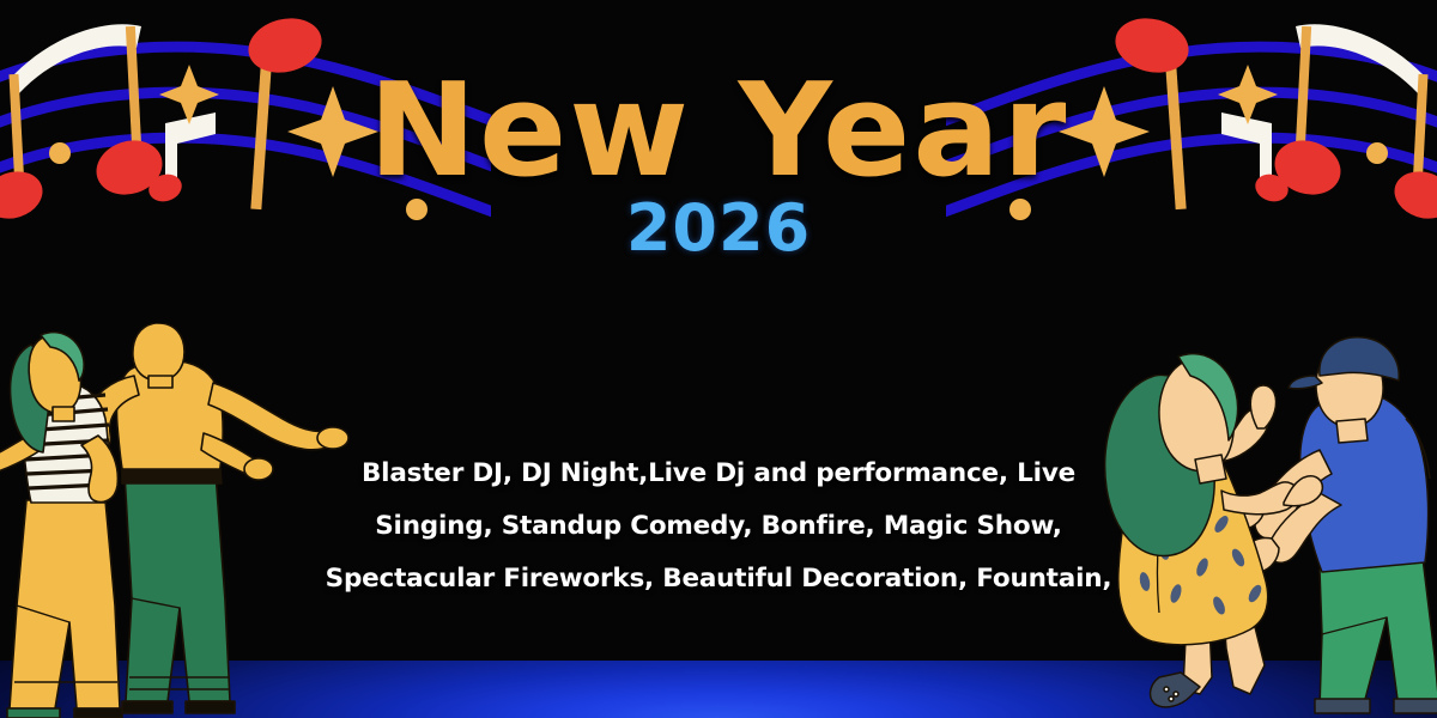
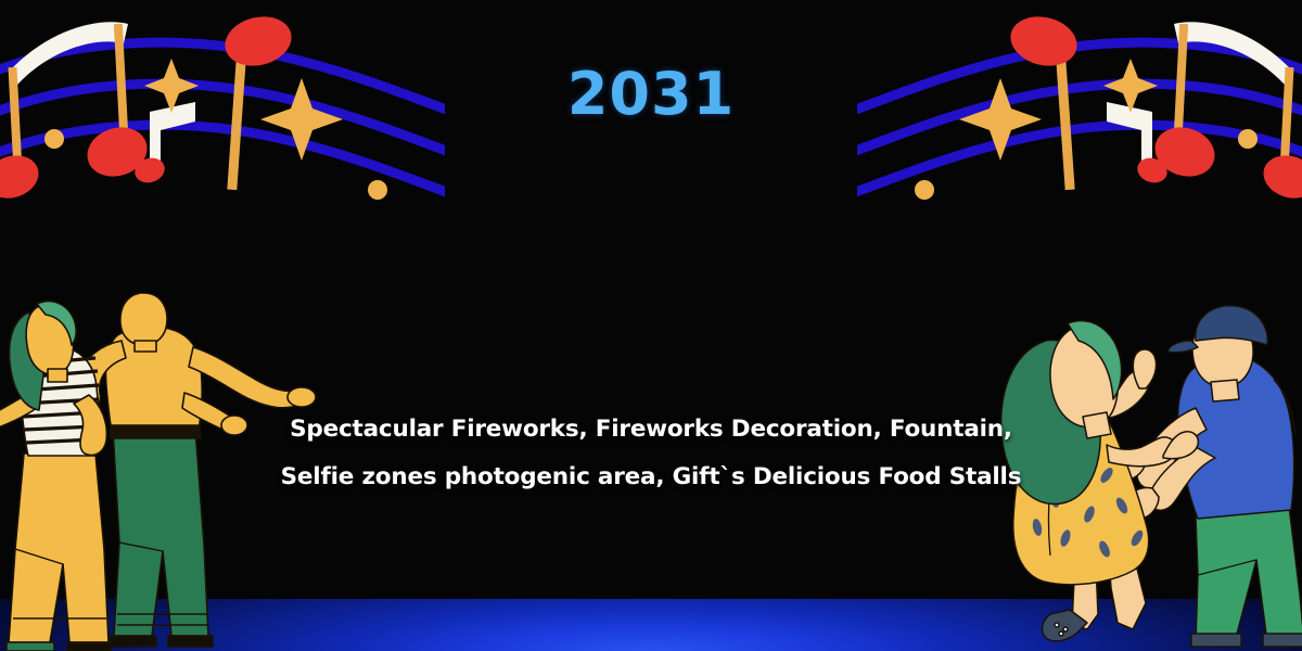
- New Year
- 2026
+ 2031
- Blaster DJ, DJ Night,Live Dj and performance, Live
- Singing, Standup Comedy, Bonfire, Magic Show,
- Spectacular Fireworks, Beautiful Decoration, Fountain,
+ Spectacular Fireworks, Fireworks Decoration, Fountain,
+ Selfie zones photogenic area, Gift`s Delicious Food Stalls
